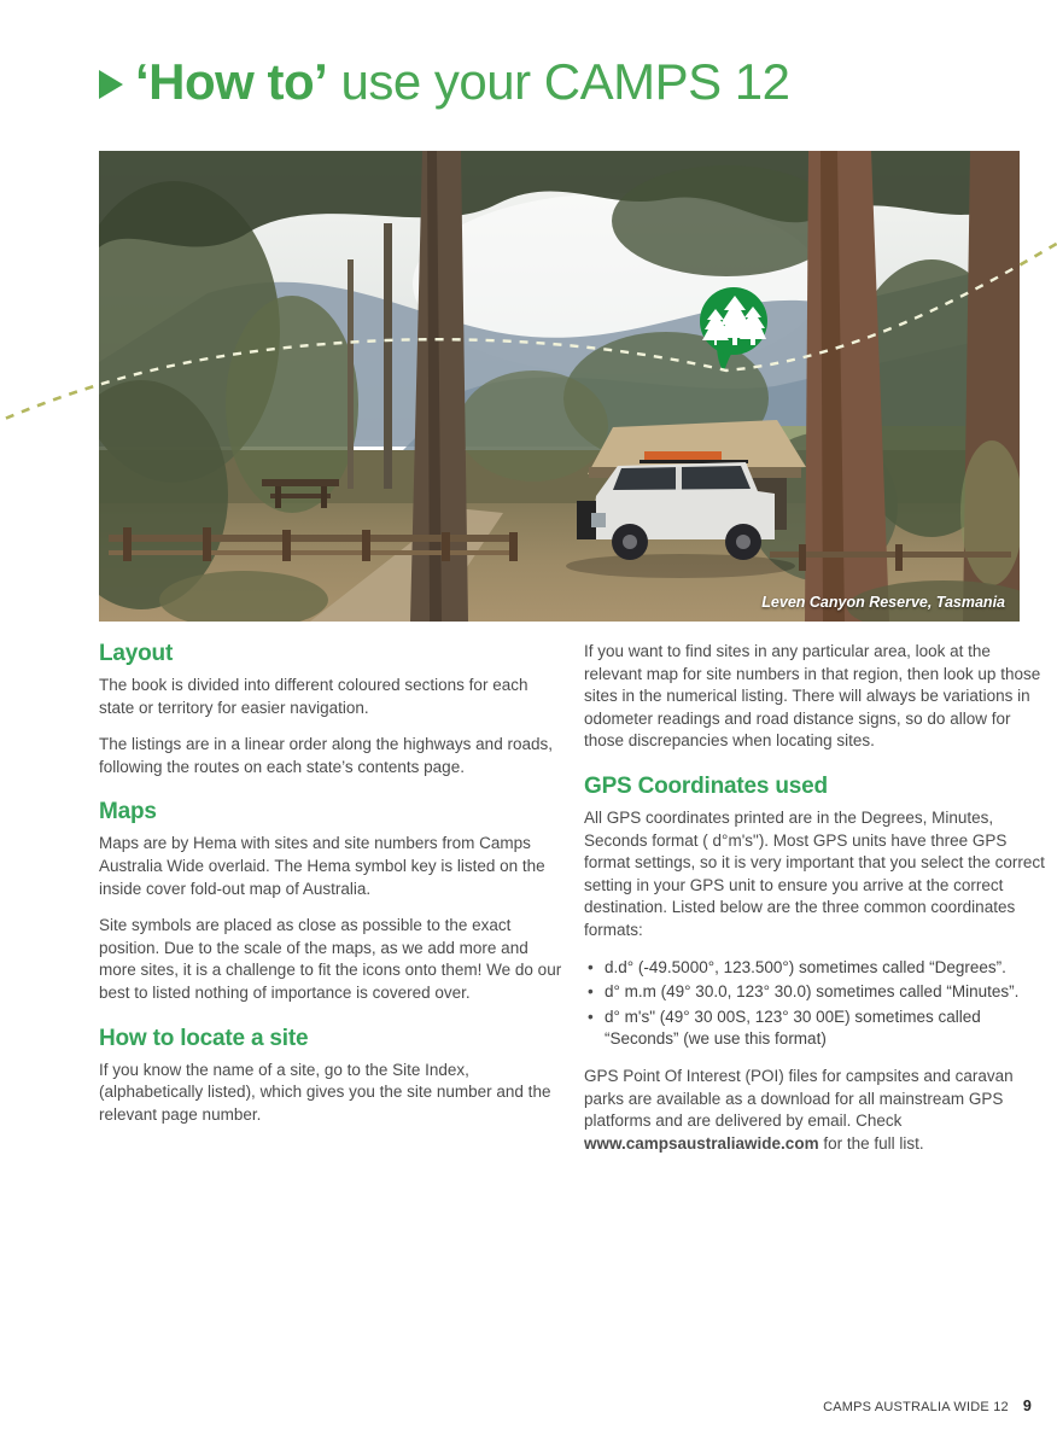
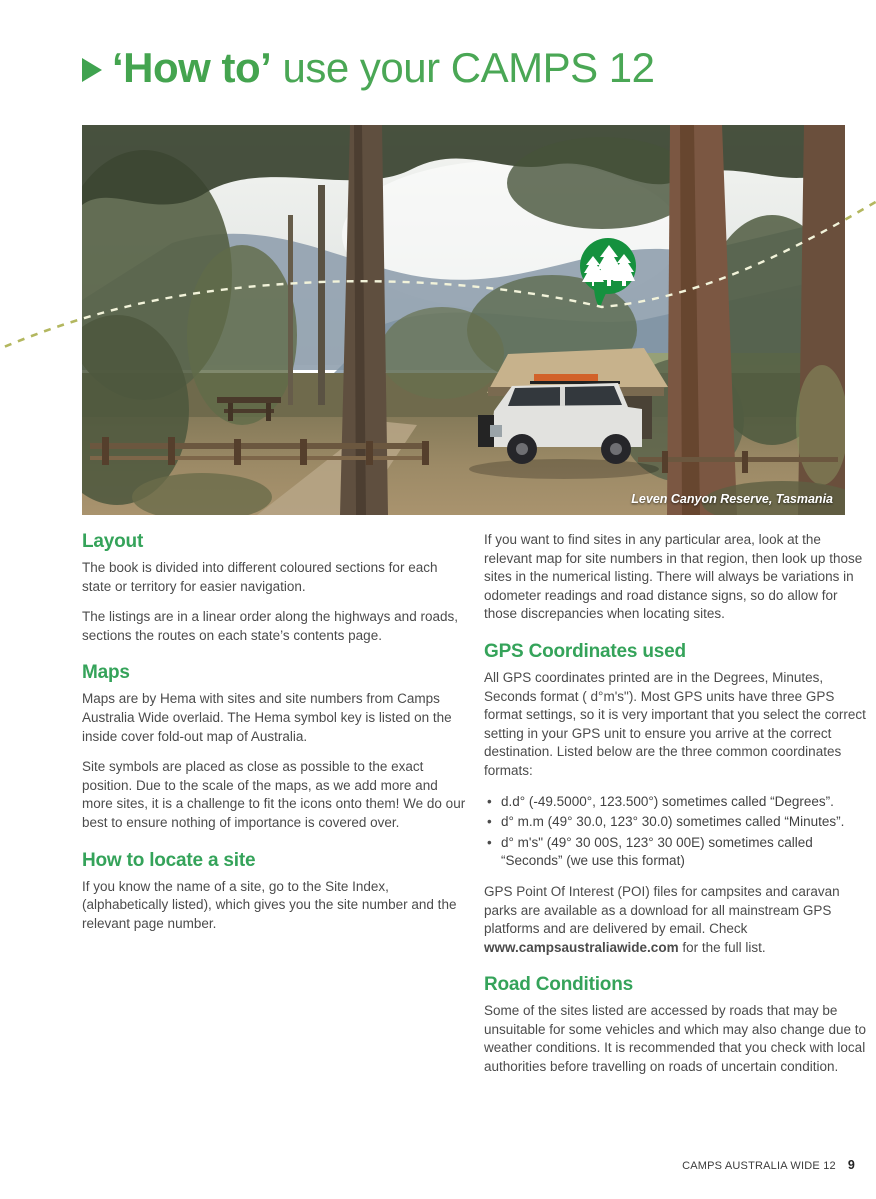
  ‘How to’ use your CAMPS 12
  Leven Canyon Reserve, Tasmania
  Layout
  The book is divided into different coloured sections for each state or territory for easier navigation.
- The listings are in a linear order along the highways and roads, following the routes on each state’s contents page.
+ The listings are in a linear order along the highways and roads, sections the routes on each state’s contents page.
  Maps
  Maps are by Hema with sites and site numbers from Camps Australia Wide overlaid. The Hema symbol key is listed on the inside cover fold-out map of Australia.
- Site symbols are placed as close as possible to the exact position. Due to the scale of the maps, as we add more and more sites, it is a challenge to fit the icons onto them! We do our best to listed nothing of importance is covered over.
+ Site symbols are placed as close as possible to the exact position. Due to the scale of the maps, as we add more and more sites, it is a challenge to fit the icons onto them! We do our best to ensure nothing of importance is covered over.
  How to locate a site
  If you know the name of a site, go to the Site Index, (alphabetically listed), which gives you the site number and the relevant page number.
  If you want to find sites in any particular area, look at the relevant map for site numbers in that region, then look up those sites in the numerical listing. There will always be variations in odometer readings and road distance signs, so do allow for those discrepancies when locating sites.
  GPS Coordinates used
  All GPS coordinates printed are in the Degrees, Minutes, Seconds format ( d°m's"). Most GPS units have three GPS format settings, so it is very important that you select the correct setting in your GPS unit to ensure you arrive at the correct destination. Listed below are the three common coordinates formats:
  d.d° (-49.5000°, 123.500°) sometimes called “Degrees”.
  d° m.m (49° 30.0, 123° 30.0) sometimes called “Minutes”.
  d° m's" (49° 30 00S, 123° 30 00E) sometimes called “Seconds” (we use this format)
  GPS Point Of Interest (POI) files for campsites and caravan parks are available as a download for all mainstream GPS platforms and are delivered by email. Check www.campsaustraliawide.com for the full list.
+ Road Conditions
+ Some of the sites listed are accessed by roads that may be unsuitable for some vehicles and which may also change due to weather conditions. It is recommended that you check with local authorities before travelling on roads of uncertain condition.
  CAMPS AUSTRALIA WIDE 12 9
